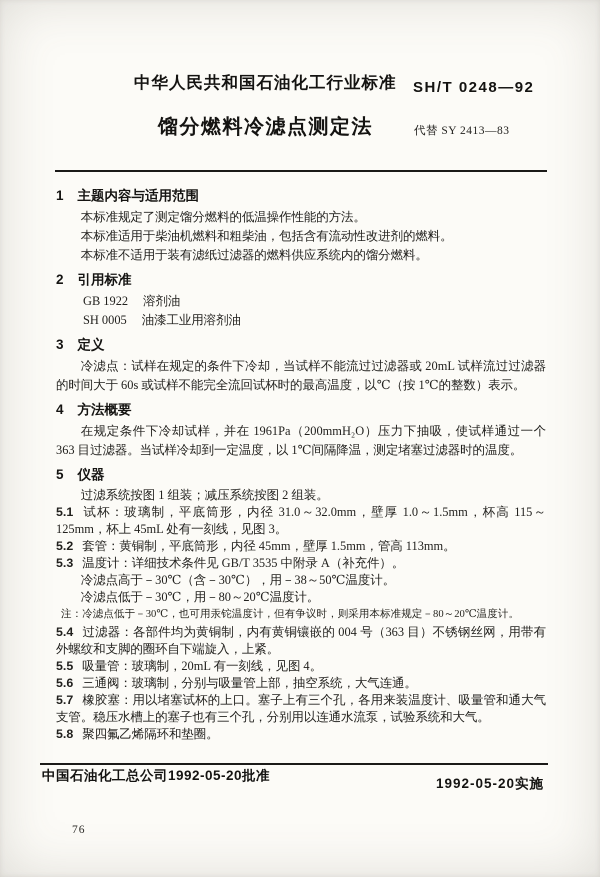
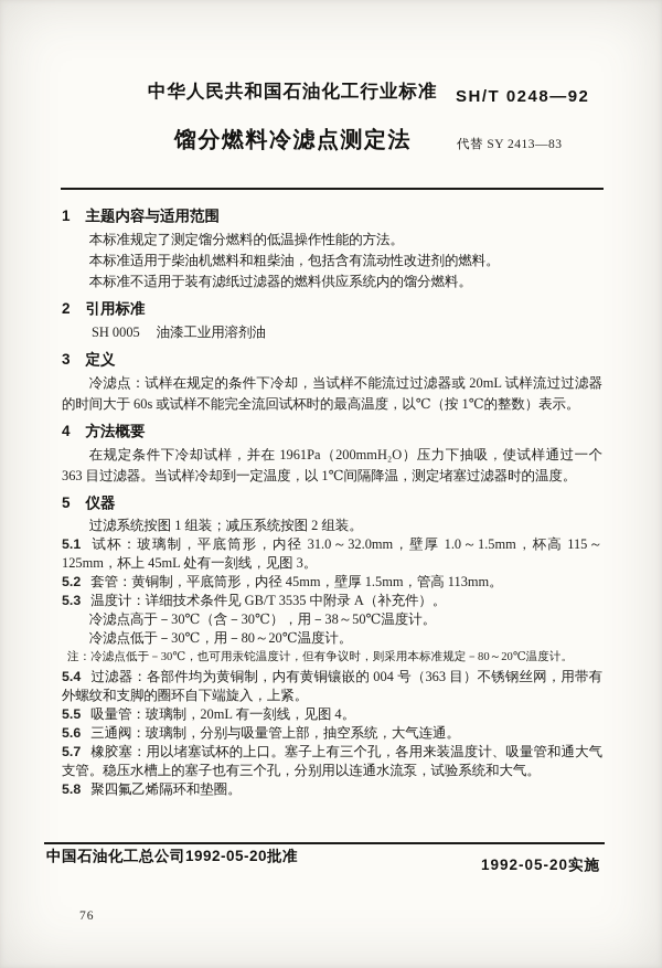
  中华人民共和国石油化工行业标准
  SH/T 0248—92
  馏分燃料冷滤点测定法
  代替 SY 2413—83
  1 主题内容与适用范围
  本标准规定了测定馏分燃料的低温操作性能的方法。
  本标准适用于柴油机燃料和粗柴油，包括含有流动性改进剂的燃料。
  本标准不适用于装有滤纸过滤器的燃料供应系统内的馏分燃料。
  2 引用标准
- GB 1922 溶剂油
  SH 0005 油漆工业用溶剂油
  3 定义
  冷滤点：试样在规定的条件下冷却，当试样不能流过过滤器或 20mL 试样流过过滤器的时间大于 60s 或试样不能完全流回试杯时的最高温度，以℃（按 1℃的整数）表示。
  4 方法概要
  在规定条件下冷却试样，并在 1961Pa（200mmH₂O）压力下抽吸，使试样通过一个 363 目过滤器。当试样冷却到一定温度，以 1℃间隔降温，测定堵塞过滤器时的温度。
  5 仪器
  过滤系统按图 1 组装；减压系统按图 2 组装。
  5.1 试杯：玻璃制，平底筒形，内径 31.0～32.0mm，壁厚 1.0～1.5mm，杯高 115～125mm，杯上 45mL 处有一刻线，见图 3。
  5.2 套管：黄铜制，平底筒形，内径 45mm，壁厚 1.5mm，管高 113mm。
  5.3 温度计：详细技术条件见 GB/T 3535 中附录 A（补充件）。
  冷滤点高于－30℃（含－30℃），用－38～50℃温度计。
  冷滤点低于－30℃，用－80～20℃温度计。
  注：冷滤点低于－30℃，也可用汞铊温度计，但有争议时，则采用本标准规定－80～20℃温度计。
  5.4 过滤器：各部件均为黄铜制，内有黄铜镶嵌的 004 号（363 目）不锈钢丝网，用带有外螺纹和支脚的圈环自下端旋入，上紧。
  5.5 吸量管：玻璃制，20mL 有一刻线，见图 4。
  5.6 三通阀：玻璃制，分别与吸量管上部，抽空系统，大气连通。
  5.7 橡胶塞：用以堵塞试杯的上口。塞子上有三个孔，各用来装温度计、吸量管和通大气支管。稳压水槽上的塞子也有三个孔，分别用以连通水流泵，试验系统和大气。
  5.8 聚四氟乙烯隔环和垫圈。
  中国石油化工总公司1992-05-20批准
  1992-05-20实施
  76
